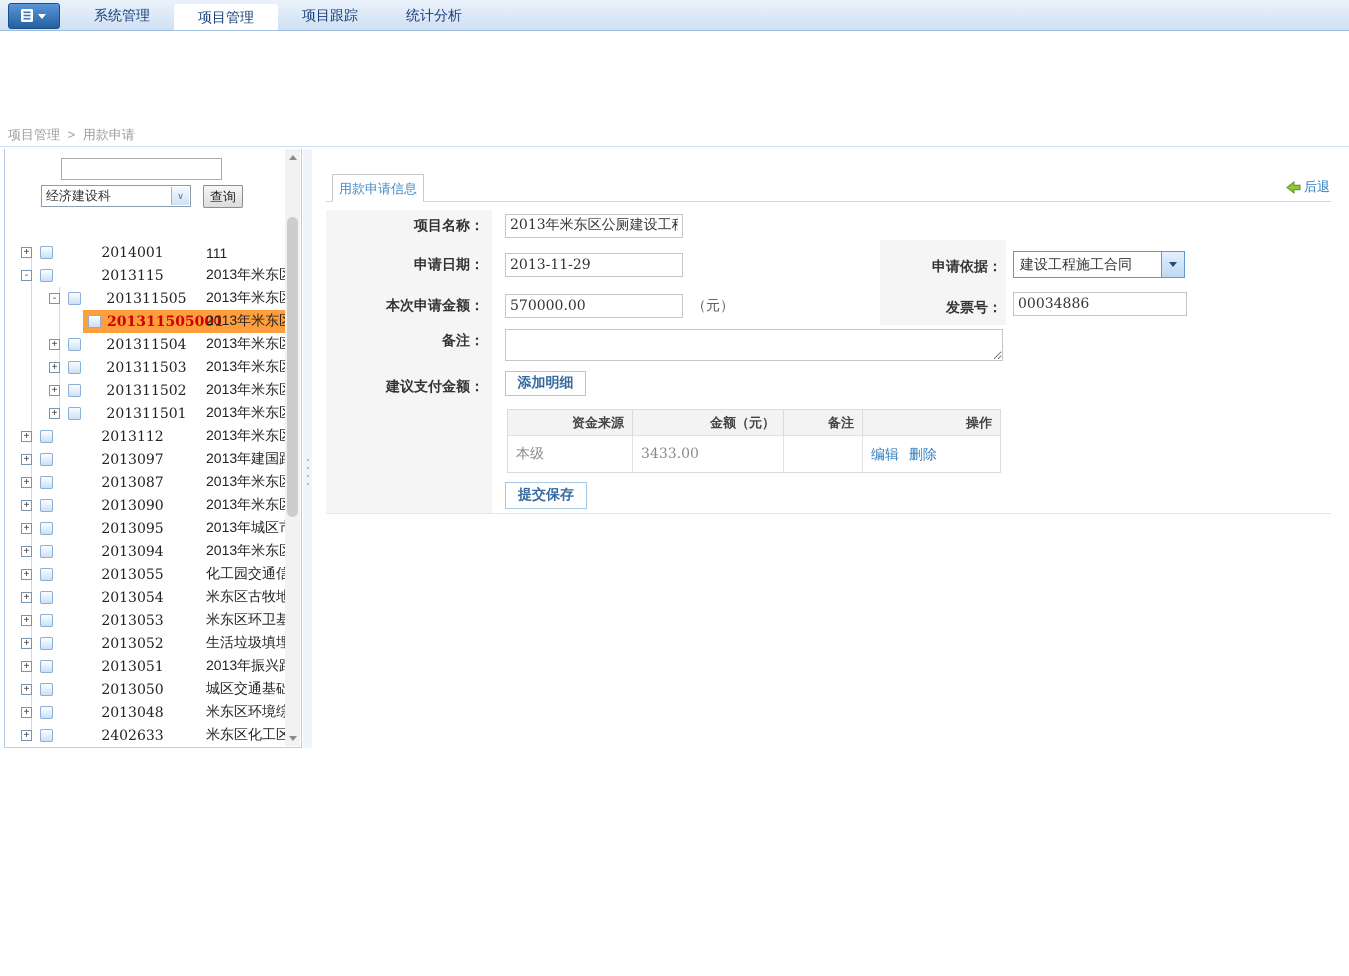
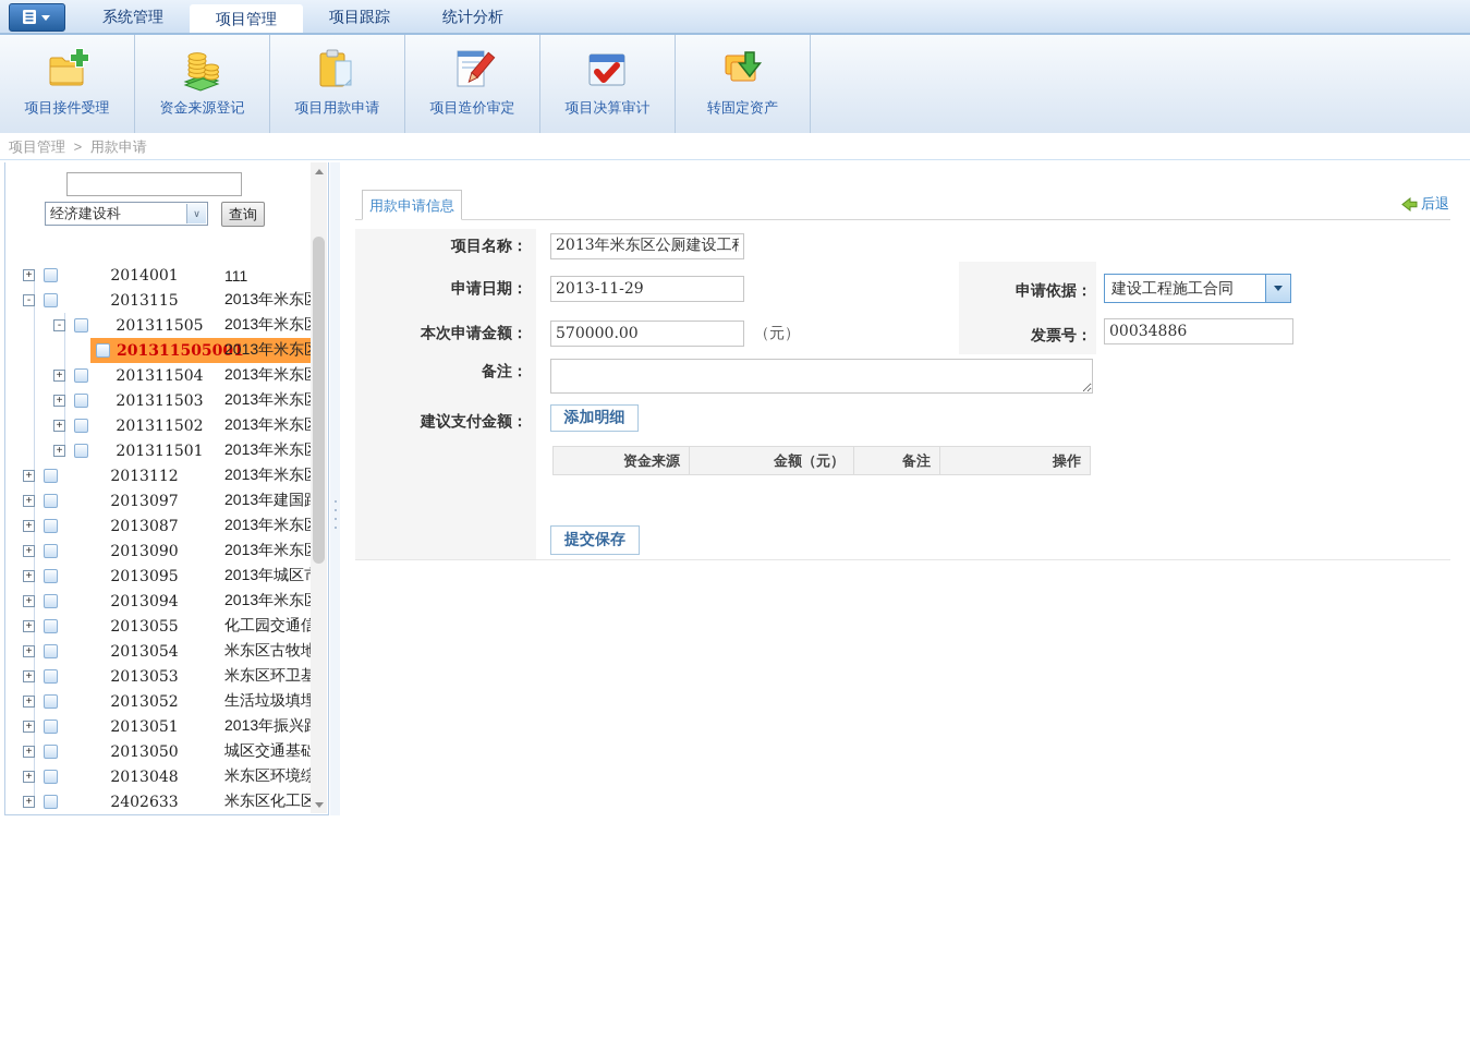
  系统管理
  项目管理
  项目跟踪
  统计分析
+ 项目接件受理
+ 资金来源登记
+ 项目用款申请
+ 项目造价审定
+ 项目决算审计
+ 转固定资产
  项目管理 > 用款申请
  经济建设科
  ∨
  查询
  +
  2014001
  111
  -
  2013115
  2013年米东
  -
  201311505
  2013年米东
  2013115050
  2013年米东
  +
  201311504
  2013年米东
  +
  201311503
  2013年米东
  +
  201311502
  2013年米东
  +
  201311501
  2013年米东
  +
  2013112
  2013年米东
  +
  2013097
  2013年建国
  +
  2013087
  2013年米东
  +
  2013090
  2013年米东
  +
  2013095
  2013年城区
  +
  2013094
  2013年米东
  +
  2013055
  化工园交通信
  +
  2013054
  米东区古牧地
  +
  2013053
  米东区环卫基
  +
  2013052
  生活垃圾填埋
  +
  2013051
  2013年振兴
  +
  2013050
  城区交通基础
  +
  2013048
  米东区环境综
  +
  2402633
  米东区化工区
  用款申请信息
  后退
  项目名称：
  2013年米东区公厕建设工
  申请日期：
  2013-11-29
  本次申请金额：
  570000.00
  （元）
  备注：
  建议支付金额：
  添加明细
  资金来源
  金额（元）
  备注
  操作
- 本级
- 3433.00
- 编辑 删除
  提交保存
  申请依据：
  建设工程施工合同
  发票号：
  00034886
